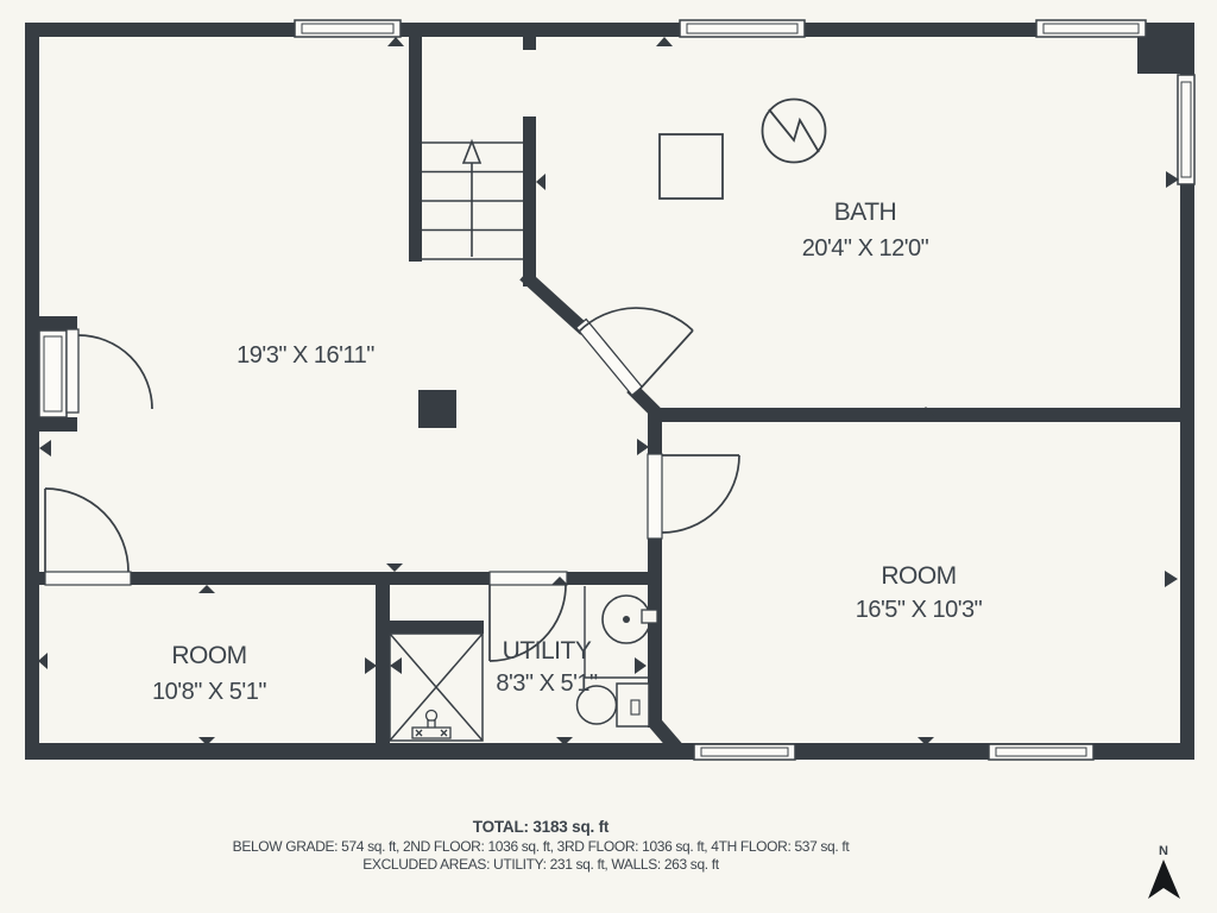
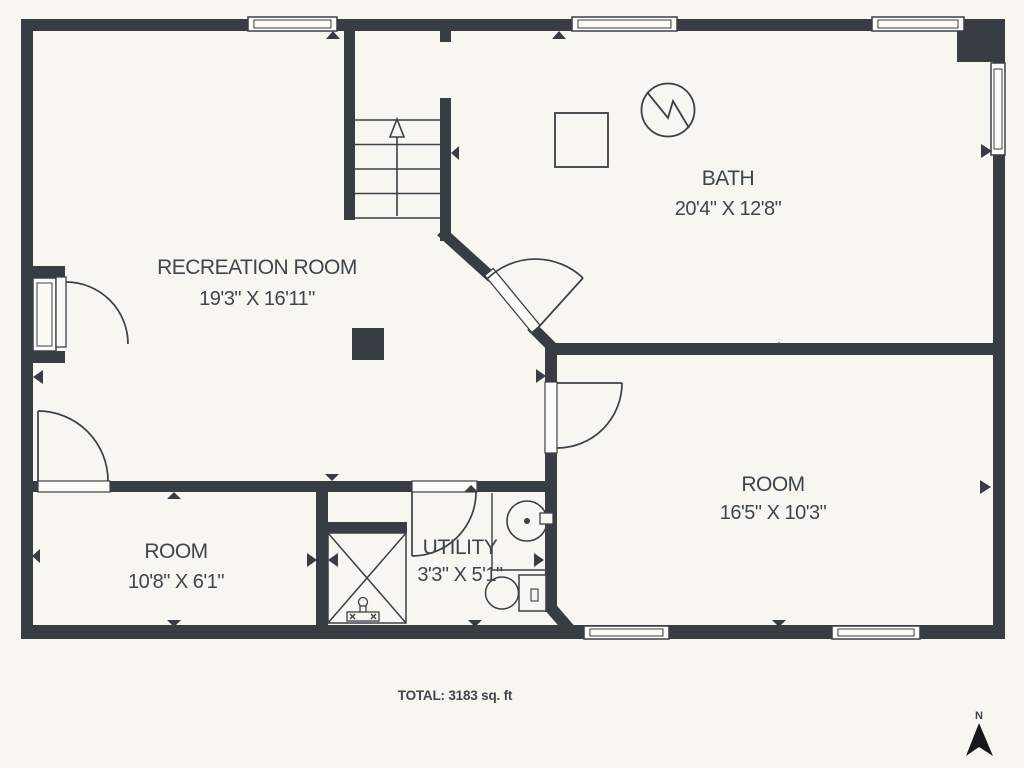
+ RECREATION ROOM
  19'3" X 16'11"
  BATH
- 20'4" X 12'0"
+ 20'4" X 12'8"
  ROOM
  16'5" X 10'3"
  ROOM
- 10'8" X 5'1"
+ 10'8" X 6'1"
  UTILITY
- 8'3" X 5'1"
+ 3'3" X 5'1"
  TOTAL: 3183 sq. ft
- BELOW GRADE: 574 sq. ft, 2ND FLOOR: 1036 sq. ft, 3RD FLOOR: 1036 sq. ft, 4TH FLOOR: 537 sq. ft
- EXCLUDED AREAS: UTILITY: 231 sq. ft, WALLS: 263 sq. ft
  N
